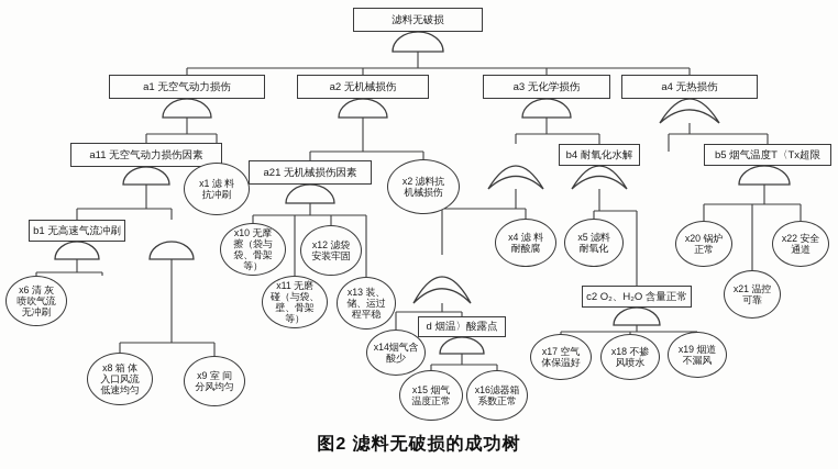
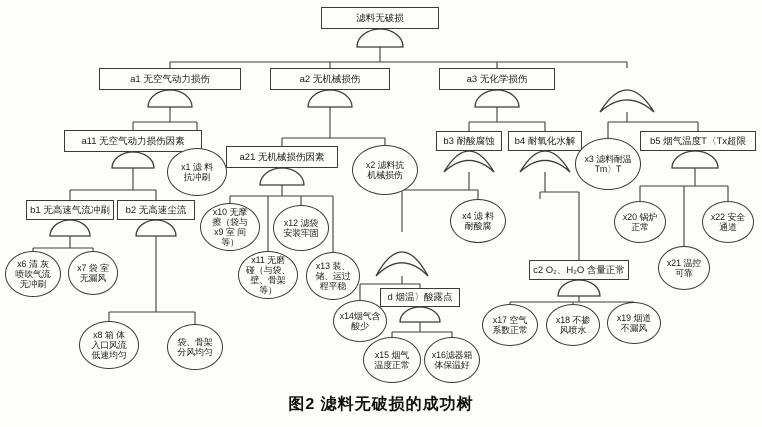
  图2 滤料无破损的成功树
  滤料无破损
  a1 无空气动力损伤
  a2 无机械损伤
  a3 无化学损伤
- a4 无热损伤
  a11 无空气动力损伤因素
  a21 无机械损伤因素
+ b3 耐酸腐蚀
  b4 耐氧化水解
  b5 烟气温度T〈Tx超限
  b1 无高速气流冲刷
+ b2 无高速尘流
  c2 O₂、H₂O 含量正常
  d 烟温〉酸露点
  x1 滤 料
  抗冲刷
  x2 滤料抗
  机械损伤
+ x3 滤料耐温
+ Tm〉T
  x4 滤 料
  耐酸腐
- x5 滤料
- 耐氧化
  x6 清 灰
  喷吹气流
  无冲刷
+ x7 袋 室
+ 无漏风
  x8 箱 体
  入口风流
  低速均匀
- x9 室 间
+ 袋、骨架
  分风均匀
  x10 无摩
  擦（袋与
- 袋、骨架
+ x9 室 间
  等）
  x11 无磨
  碰（与袋、
  壁、骨架
  等）
  x12 滤袋
  安装牢固
  x13 装、
  储、运过
  程平稳
  x14烟气含
  酸少
  x15 烟气
  温度正常
  x16滤器箱
- 系数正常
+ 体保温好
  x17 空气
- 体保温好
+ 系数正常
  x18 不掺
  风喷水
  x19 烟道
  不漏风
  x20 锅炉
  正常
  x21 温控
  可靠
  x22 安全
  通道
